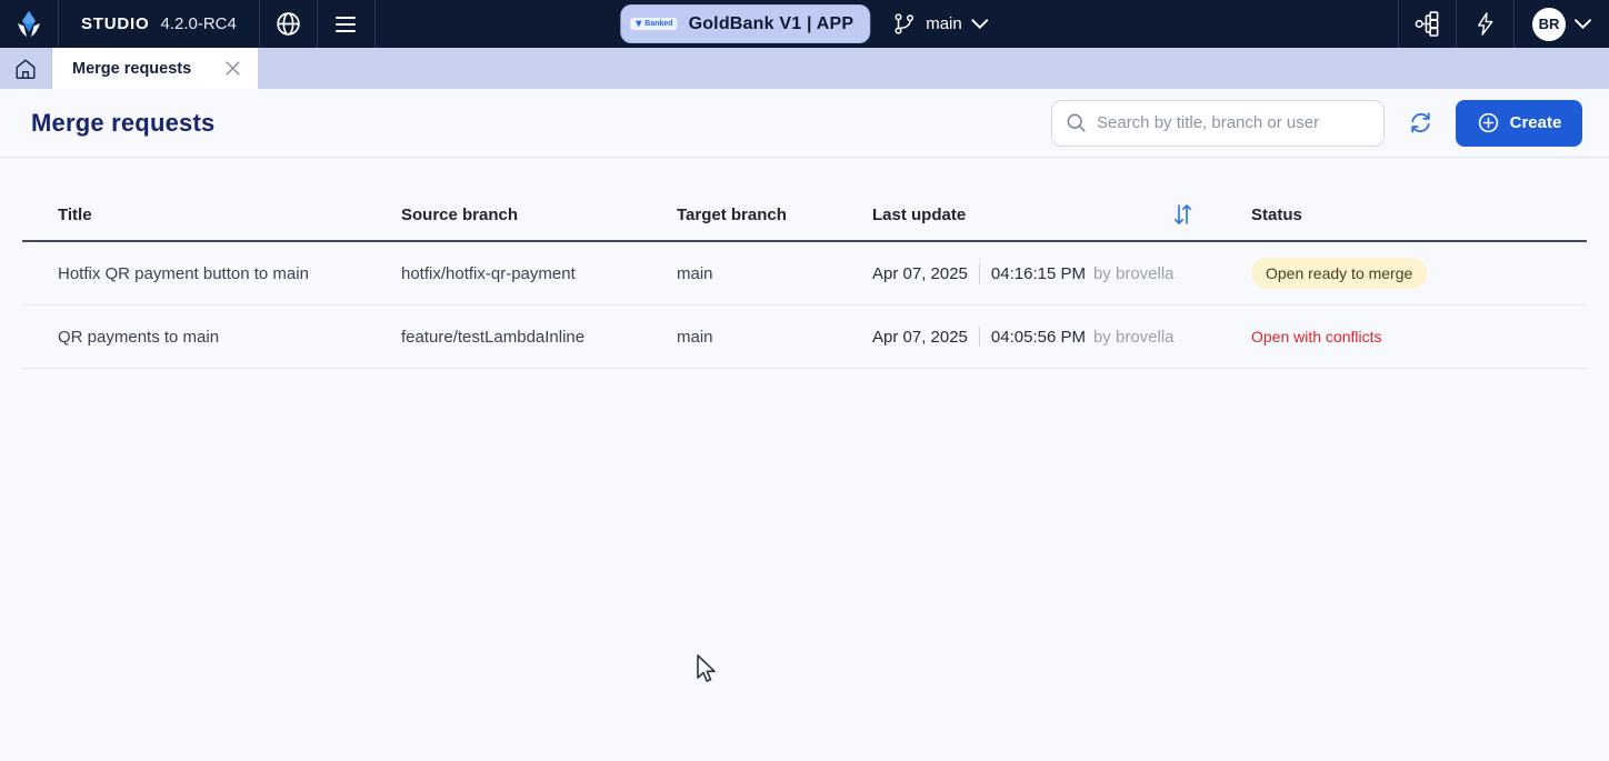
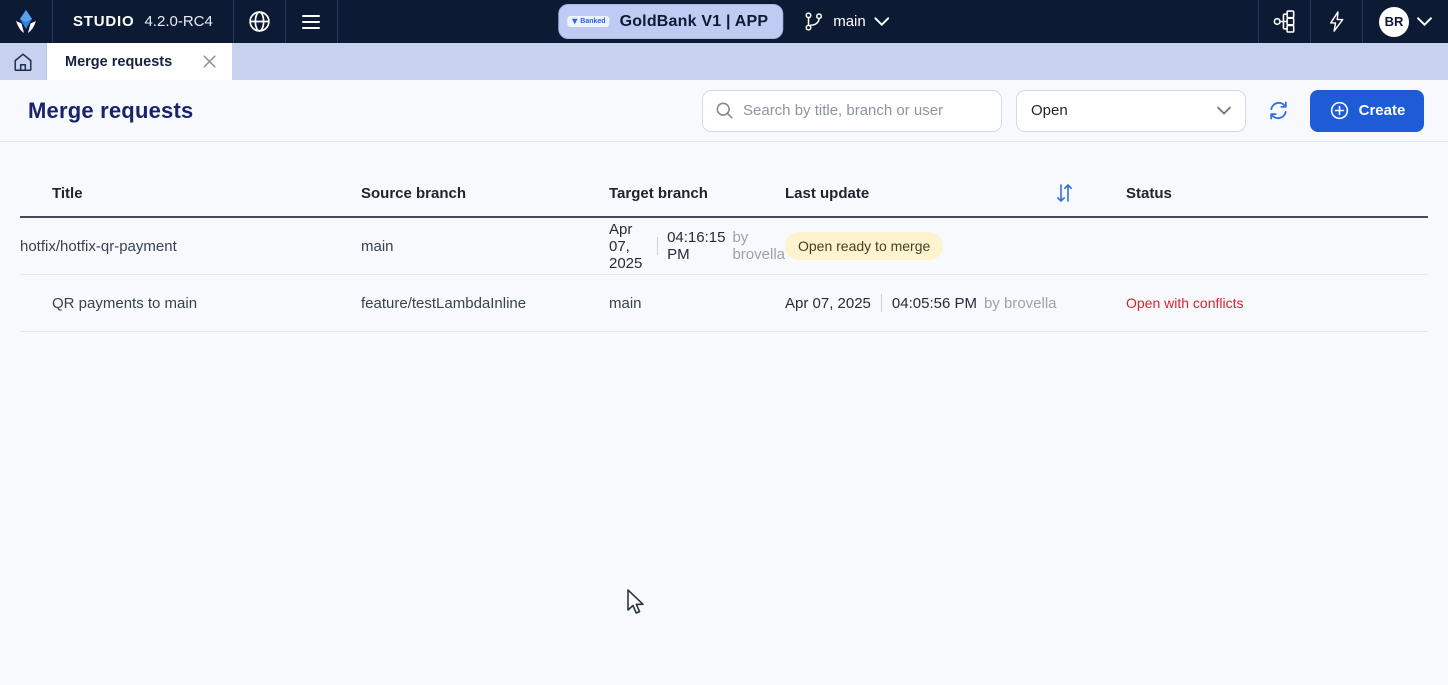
  STUDIO
  4.2.0-RC4
  GoldBank V1 | APP
  main
  BR
  Merge requests
  Merge requests
  Search by title, branch or user
+ Open
  Create
  Title
  Source branch
  Target branch
  Last update
  Status
- Hotfix QR payment button to main
  hotfix/hotfix-qr-payment
  main
  Apr 07, 2025
  04:16:15 PM
  by brovella
  Open ready to merge
  QR payments to main
  feature/testLambdaInline
  main
  Apr 07, 2025
  04:05:56 PM
  by brovella
  Open with conflicts
